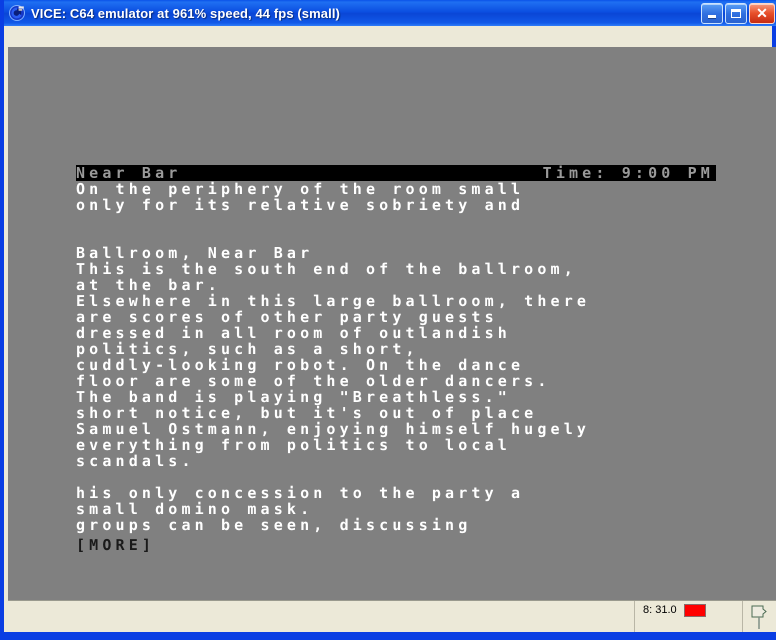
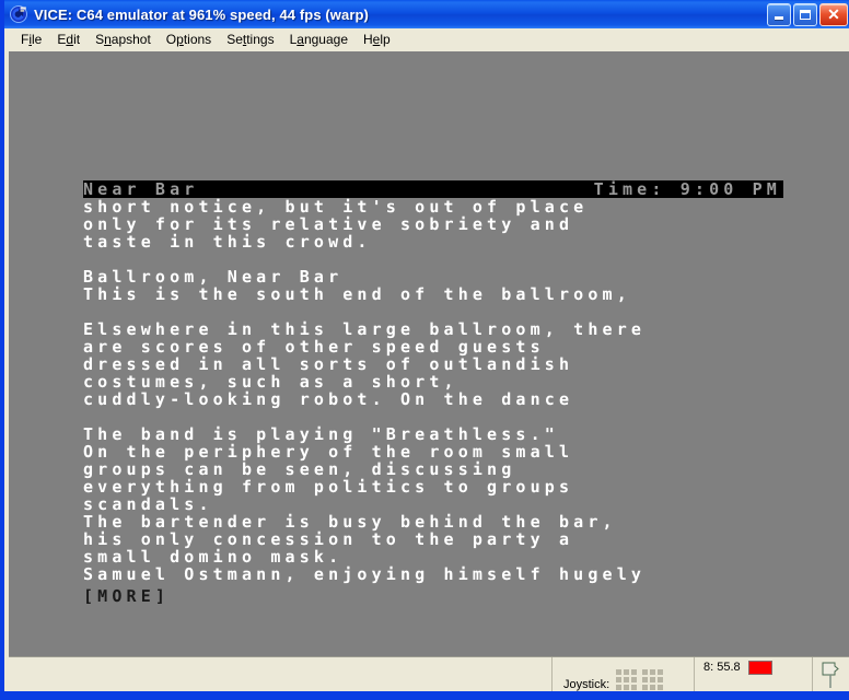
- VICE: C64 emulator at 961% speed, 44 fps (small)
+ VICE: C64 emulator at 961% speed, 44 fps (warp)
  ✕
+ File
+ Edit
+ Snapshot
+ Options
+ Settings
+ Language
+ Help
  Near Bar
  Time: 9:00 PM
- On the periphery of the room small
+ short notice, but it's out of place
  only for its relative sobriety and
+ taste in this crowd.
  Ballroom, Near Bar
  This is the south end of the ballroom,
- at the bar.
  Elsewhere in this large ballroom, there
- are scores of other party guests
+ are scores of other speed guests
- dressed in all room of outlandish
+ dressed in all sorts of outlandish
- politics, such as a short,
+ costumes, such as a short,
  cuddly-looking robot. On the dance
- floor are some of the older dancers.
  The band is playing "Breathless."
- short notice, but it's out of place
+ On the periphery of the room small
- Samuel Ostmann, enjoying himself hugely
+ groups can be seen, discussing
- everything from politics to local
+ everything from politics to groups
  scandals.
+ The bartender is busy behind the bar,
  his only concession to the party a
  small domino mask.
- groups can be seen, discussing
+ Samuel Ostmann, enjoying himself hugely
  [MORE]
+ Joystick:
- 8: 31.0
+ 8: 55.8
